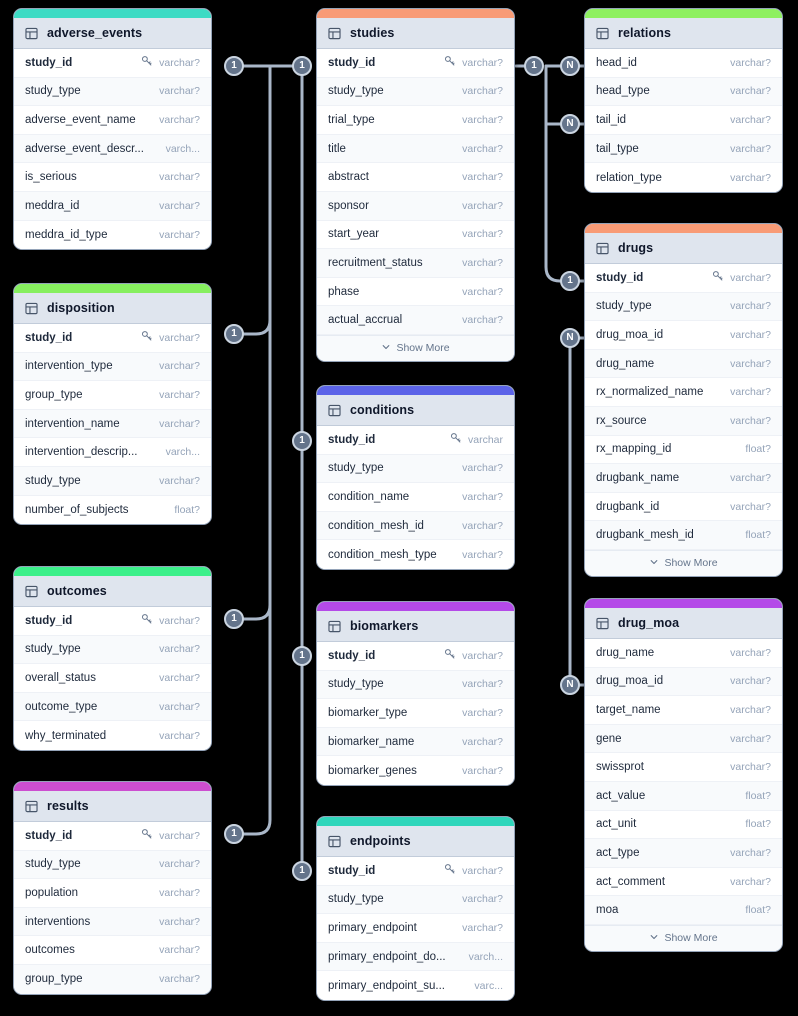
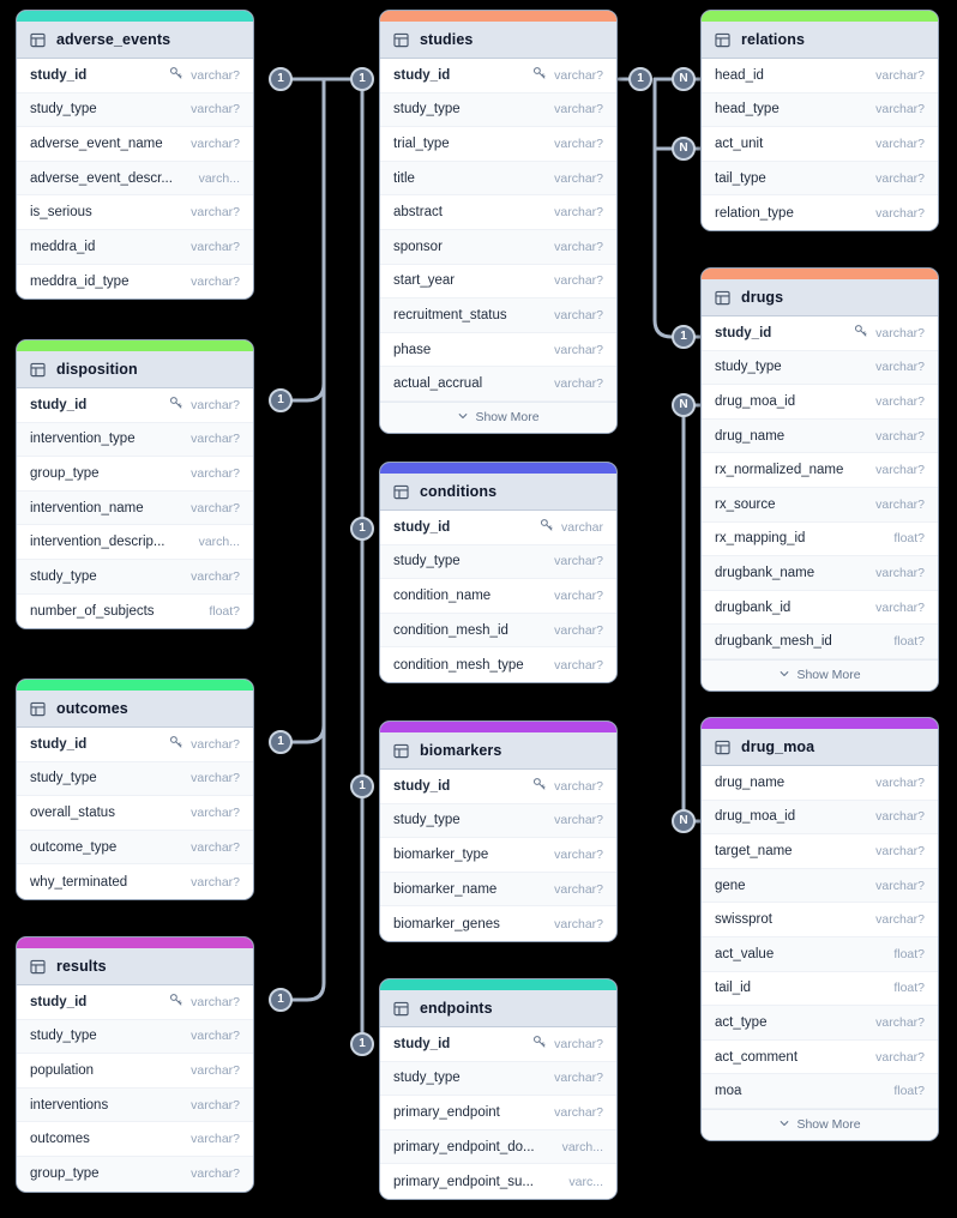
  1
  1
  1
  1
  1
  1
  1
  1
  1
  N
  N
  1
  N
  N
  adverse_events
  study_id
  varchar?
  study_type
  varchar?
  adverse_event_name
  varchar?
  adverse_event_descr...
  varch...
  is_serious
  varchar?
  meddra_id
  varchar?
  meddra_id_type
  varchar?
  disposition
  study_id
  varchar?
  intervention_type
  varchar?
  group_type
  varchar?
  intervention_name
  varchar?
  intervention_descrip...
  varch...
  study_type
  varchar?
  number_of_subjects
  float?
  outcomes
  study_id
  varchar?
  study_type
  varchar?
  overall_status
  varchar?
  outcome_type
  varchar?
  why_terminated
  varchar?
  results
  study_id
  varchar?
  study_type
  varchar?
  population
  varchar?
  interventions
  varchar?
  outcomes
  varchar?
  group_type
  varchar?
  studies
  study_id
  varchar?
  study_type
  varchar?
  trial_type
  varchar?
  title
  varchar?
  abstract
  varchar?
  sponsor
  varchar?
  start_year
  varchar?
  recruitment_status
  varchar?
  phase
  varchar?
  actual_accrual
  varchar?
  Show More
  conditions
  study_id
  varchar
  study_type
  varchar?
  condition_name
  varchar?
  condition_mesh_id
  varchar?
  condition_mesh_type
  varchar?
  biomarkers
  study_id
  varchar?
  study_type
  varchar?
  biomarker_type
  varchar?
  biomarker_name
  varchar?
  biomarker_genes
  varchar?
  endpoints
  study_id
  varchar?
  study_type
  varchar?
  primary_endpoint
  varchar?
  primary_endpoint_do...
  varch...
  primary_endpoint_su...
  varc...
  relations
  head_id
  varchar?
  head_type
  varchar?
- tail_id
+ act_unit
  varchar?
  tail_type
  varchar?
  relation_type
  varchar?
  drugs
  study_id
  varchar?
  study_type
  varchar?
  drug_moa_id
  varchar?
  drug_name
  varchar?
  rx_normalized_name
  varchar?
  rx_source
  varchar?
  rx_mapping_id
  float?
  drugbank_name
  varchar?
  drugbank_id
  varchar?
  drugbank_mesh_id
  float?
  Show More
  drug_moa
  drug_name
  varchar?
  drug_moa_id
  varchar?
  target_name
  varchar?
  gene
  varchar?
  swissprot
  varchar?
  act_value
  float?
- act_unit
+ tail_id
  float?
  act_type
  varchar?
  act_comment
  varchar?
  moa
  float?
  Show More
